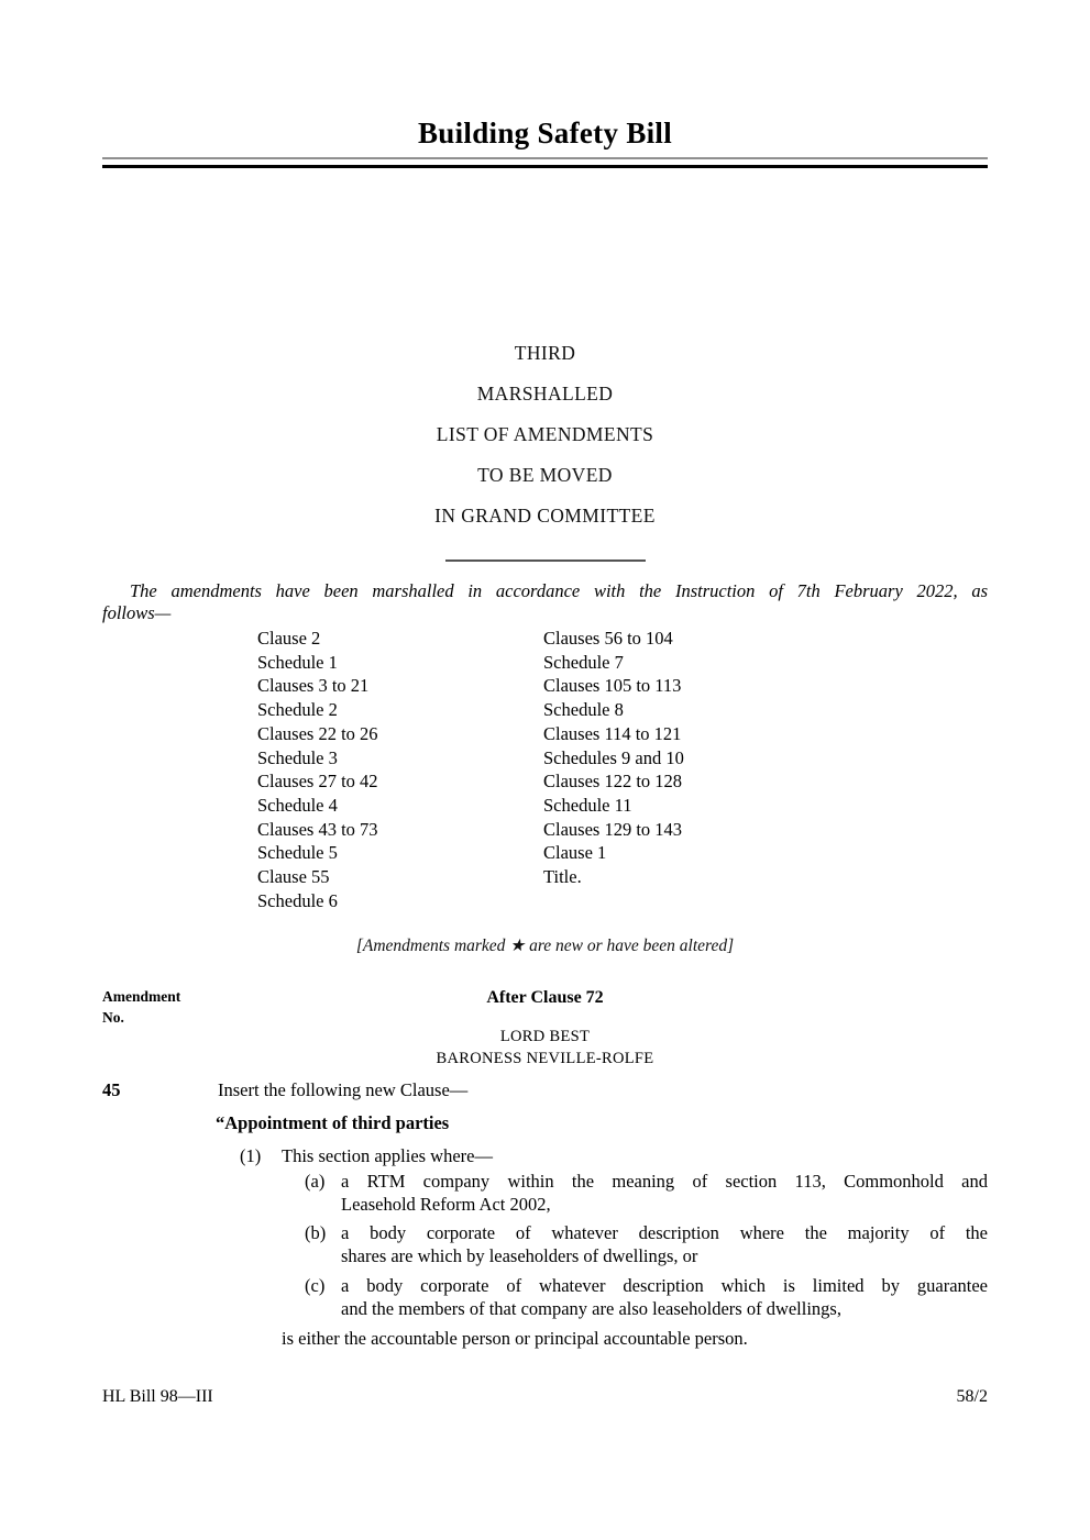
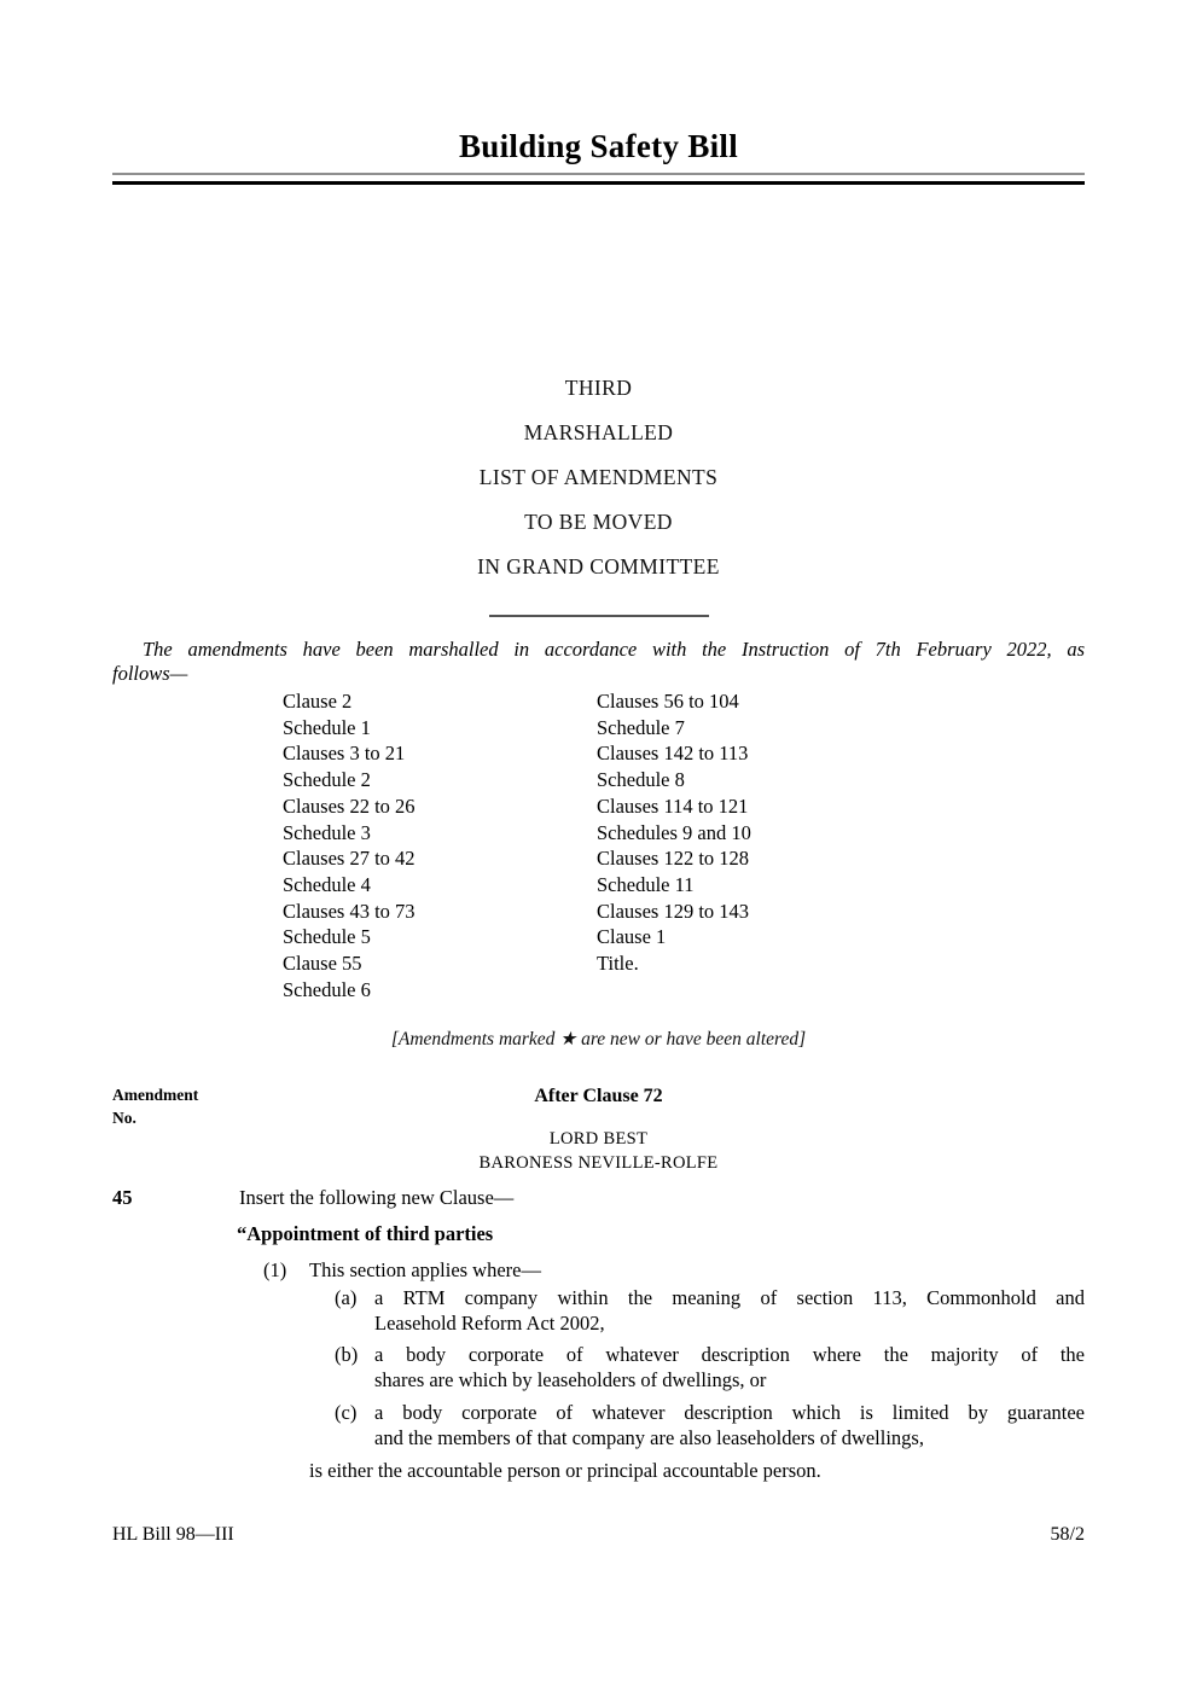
  Building Safety Bill
  THIRD
  MARSHALLED
  LIST OF AMENDMENTS
  TO BE MOVED
  IN GRAND COMMITTEE
  The amendments have been marshalled in accordance with the Instruction of 7th February 2022, as
  follows—
  Clause 2
  Schedule 1
  Clauses 3 to 21
  Schedule 2
  Clauses 22 to 26
  Schedule 3
  Clauses 27 to 42
  Schedule 4
  Clauses 43 to 73
  Schedule 5
  Clause 55
  Schedule 6
  Clauses 56 to 104
  Schedule 7
- Clauses 105 to 113
+ Clauses 142 to 113
  Schedule 8
  Clauses 114 to 121
  Schedules 9 and 10
  Clauses 122 to 128
  Schedule 11
  Clauses 129 to 143
  Clause 1
  Title.
  [Amendments marked ★ are new or have been altered]
  Amendment
  No.
  After Clause 72
  LORD BEST
  BARONESS NEVILLE-ROLFE
  45
  Insert the following new Clause—
  “Appointment of third parties
  (1)
  This section applies where—
  (a)
  a RTM company within the meaning of section 113, Commonhold and
  Leasehold Reform Act 2002,
  (b)
  a body corporate of whatever description where the majority of the
  shares are which by leaseholders of dwellings, or
  (c)
  a body corporate of whatever description which is limited by guarantee
  and the members of that company are also leaseholders of dwellings,
  is either the accountable person or principal accountable person.
  HL Bill 98—III
  58/2
